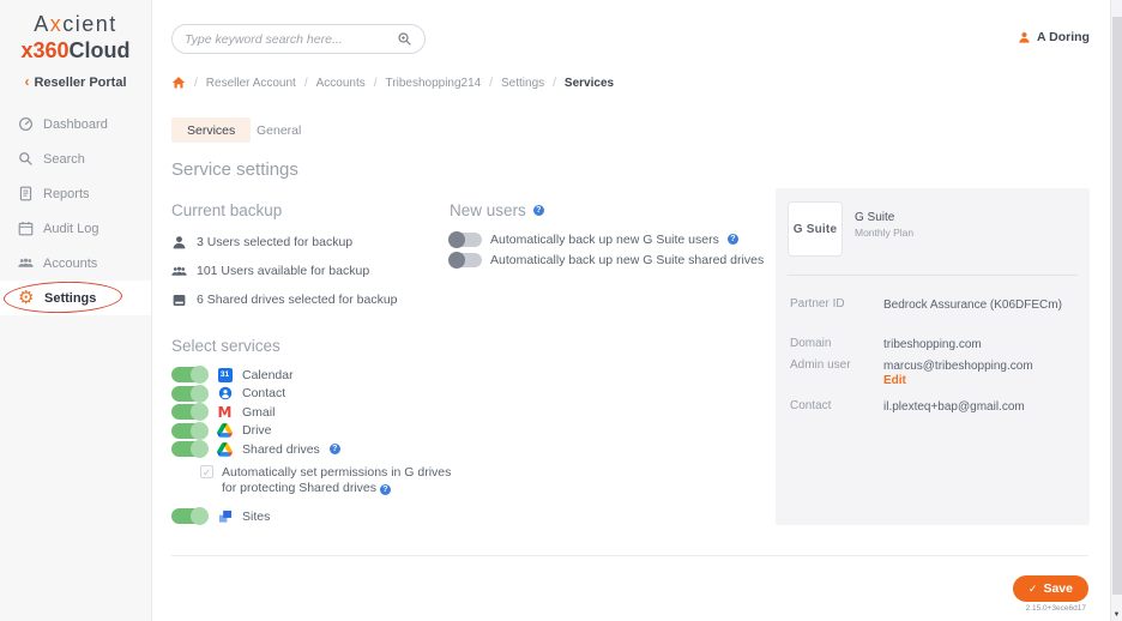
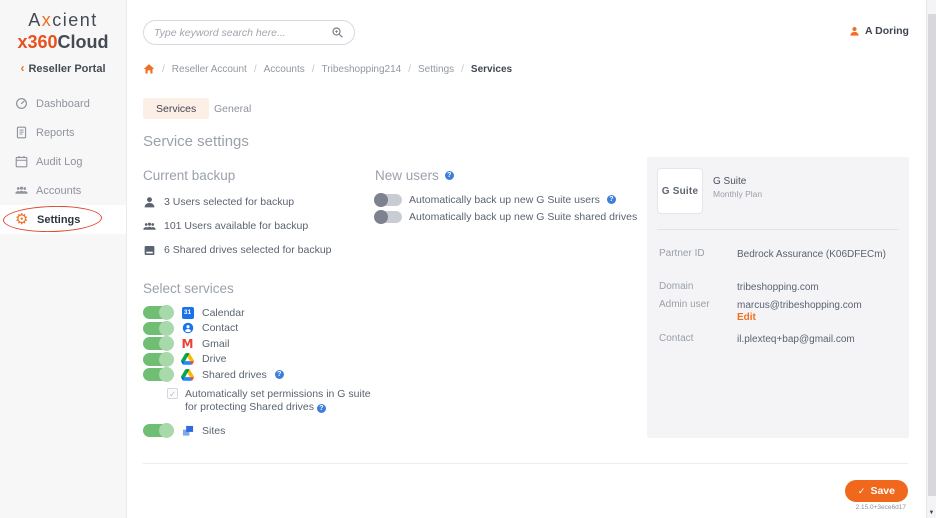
  Axcient
  x360Cloud
  ‹ Reseller Portal
  Dashboard
- Search
  Reports
  Audit Log
  Accounts
  ⚙
  Settings
  Type keyword search here...
  A Doring
  /
  Reseller Account
  /
  Accounts
  /
  Tribeshopping214
  /
  Settings
  /
  Services
  Services
  General
  Service settings
  Current backup
  3 Users selected for backup
  101 Users available for backup
  6 Shared drives selected for backup
  New users
  Automatically back up new G Suite users
  Automatically back up new G Suite shared drives
  Select services
  Calendar
  Contact
  M
  Gmail
  Drive
  Shared drives
  ✓
- Automatically set permissions in G drives
+ Automatically set permissions in G suite
  for protecting Shared drives
  Sites
  G Suite
  G Suite
  Monthly Plan
  Partner ID
  Bedrock Assurance (K06DFECm)
  Domain
  tribeshopping.com
  Admin user
  marcus@tribeshopping.com
  Edit
  Contact
  il.plexteq+bap@gmail.com
  ✓
  Save
